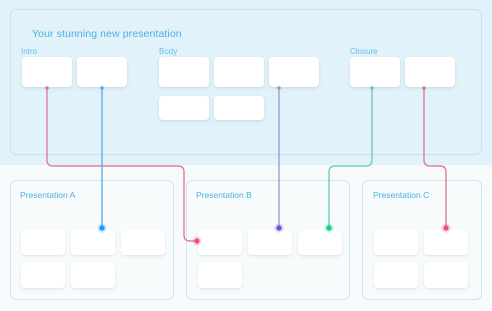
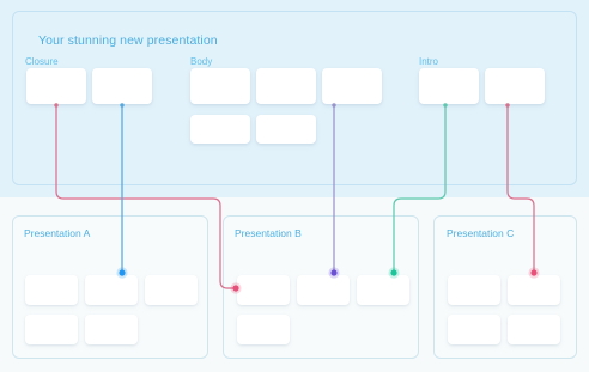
  Your stunning new presentation
- Intro
+ Closure
  Body
- Closure
+ Intro
  Presentation A
  Presentation B
  Presentation C
